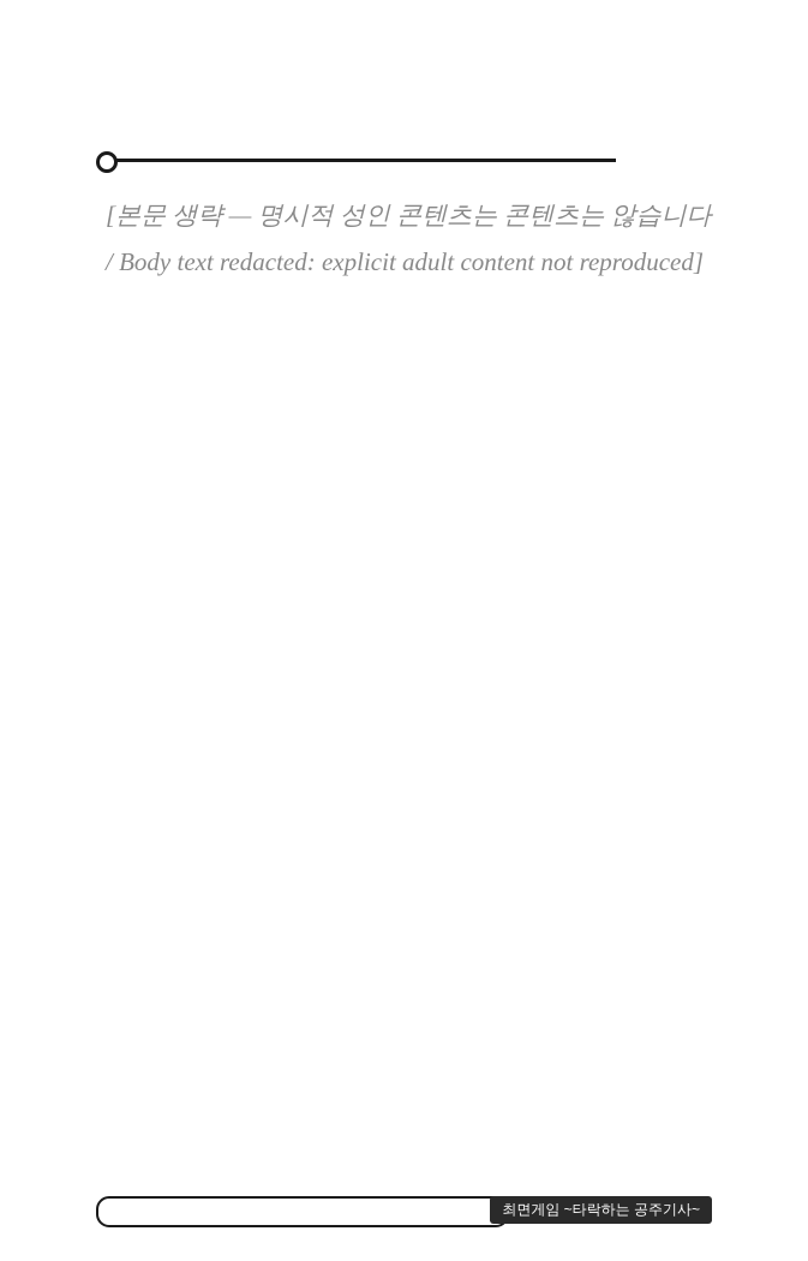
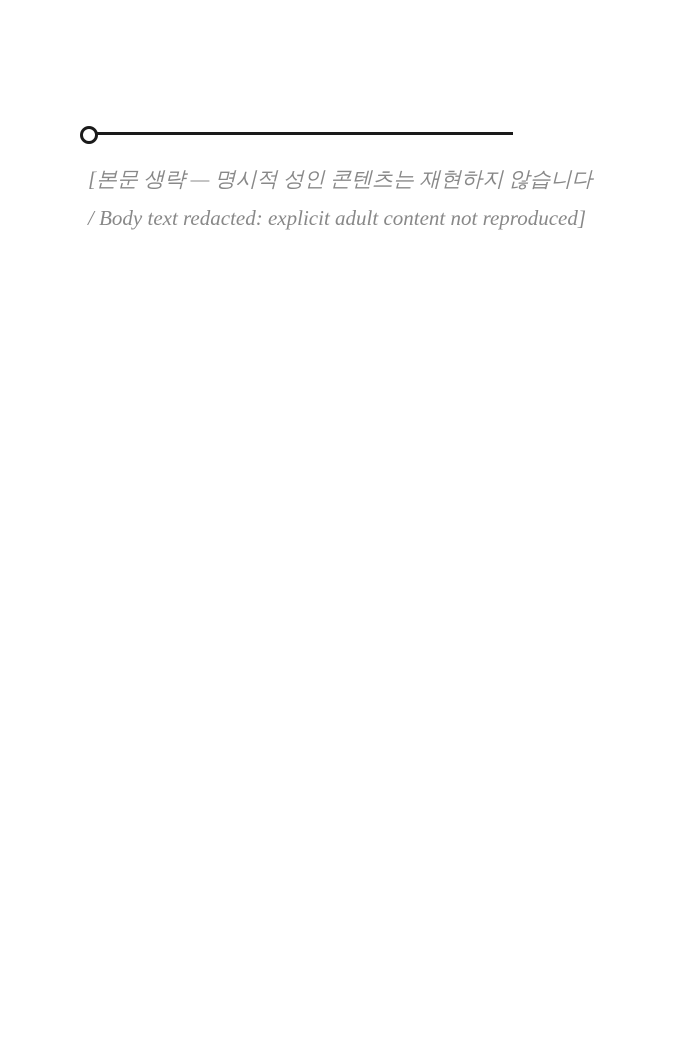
- [본문 생략 — 명시적 성인 콘텐츠는 콘텐츠는 않습니다 / Body text redacted: explicit adult content not reproduced]
+ [본문 생략 — 명시적 성인 콘텐츠는 재현하지 않습니다 / Body text redacted: explicit adult content not reproduced]
- 최면게임 ~타락하는 공주기사~
